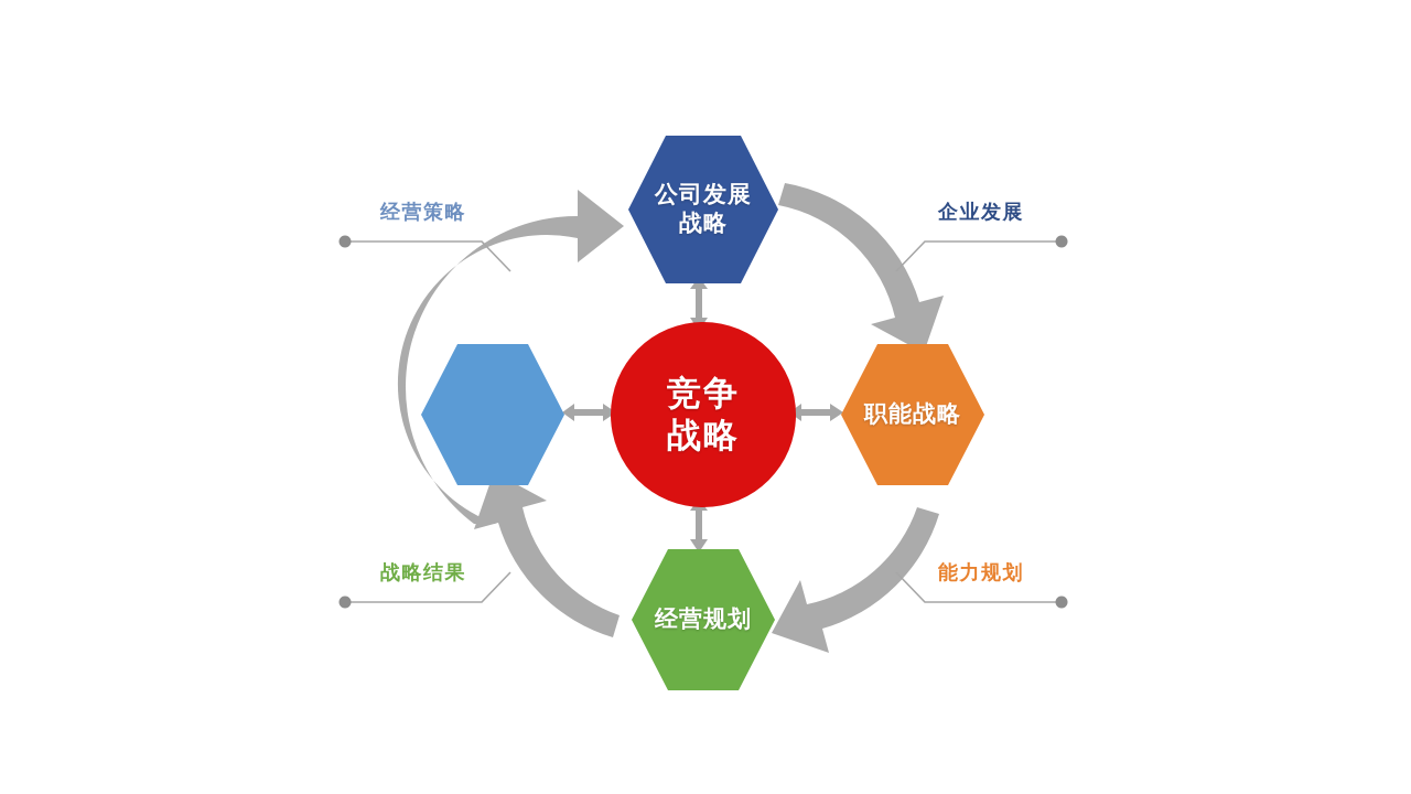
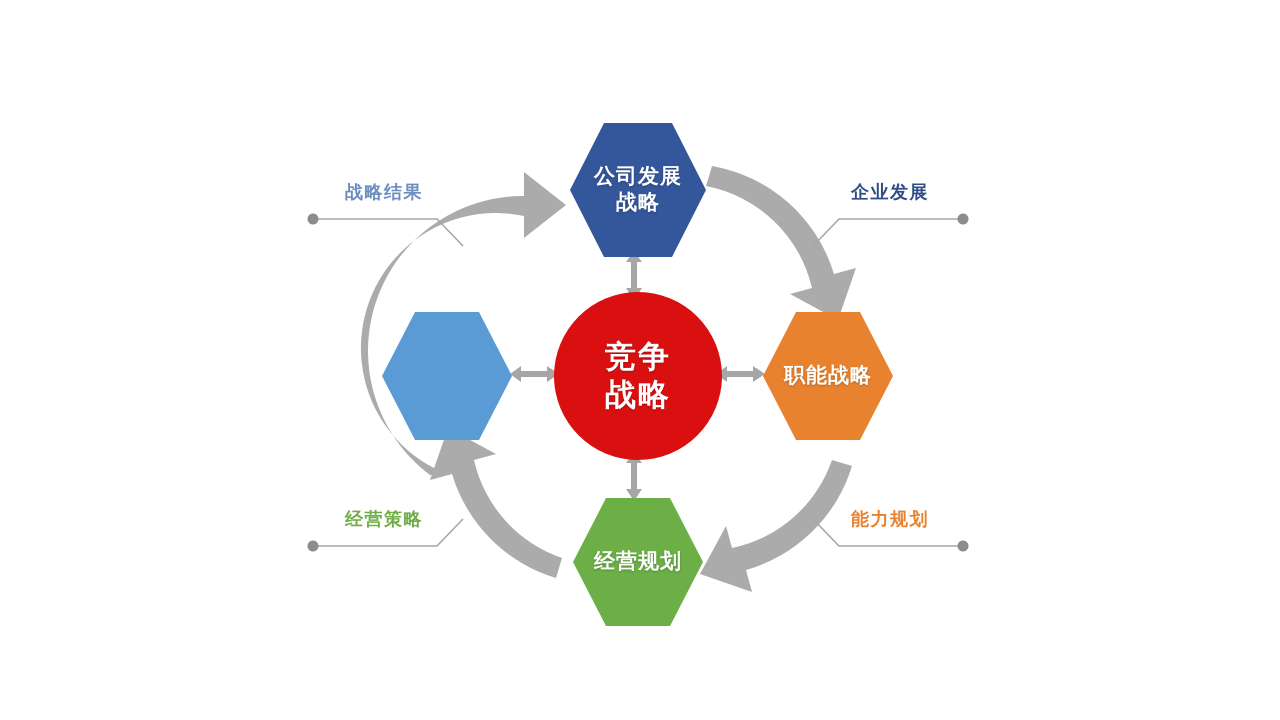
  公司发展
  战略
  职能战略
  经营规划
  竞争
  战略
- 经营策略
+ 战略结果
  企业发展
- 战略结果
+ 经营策略
  能力规划
